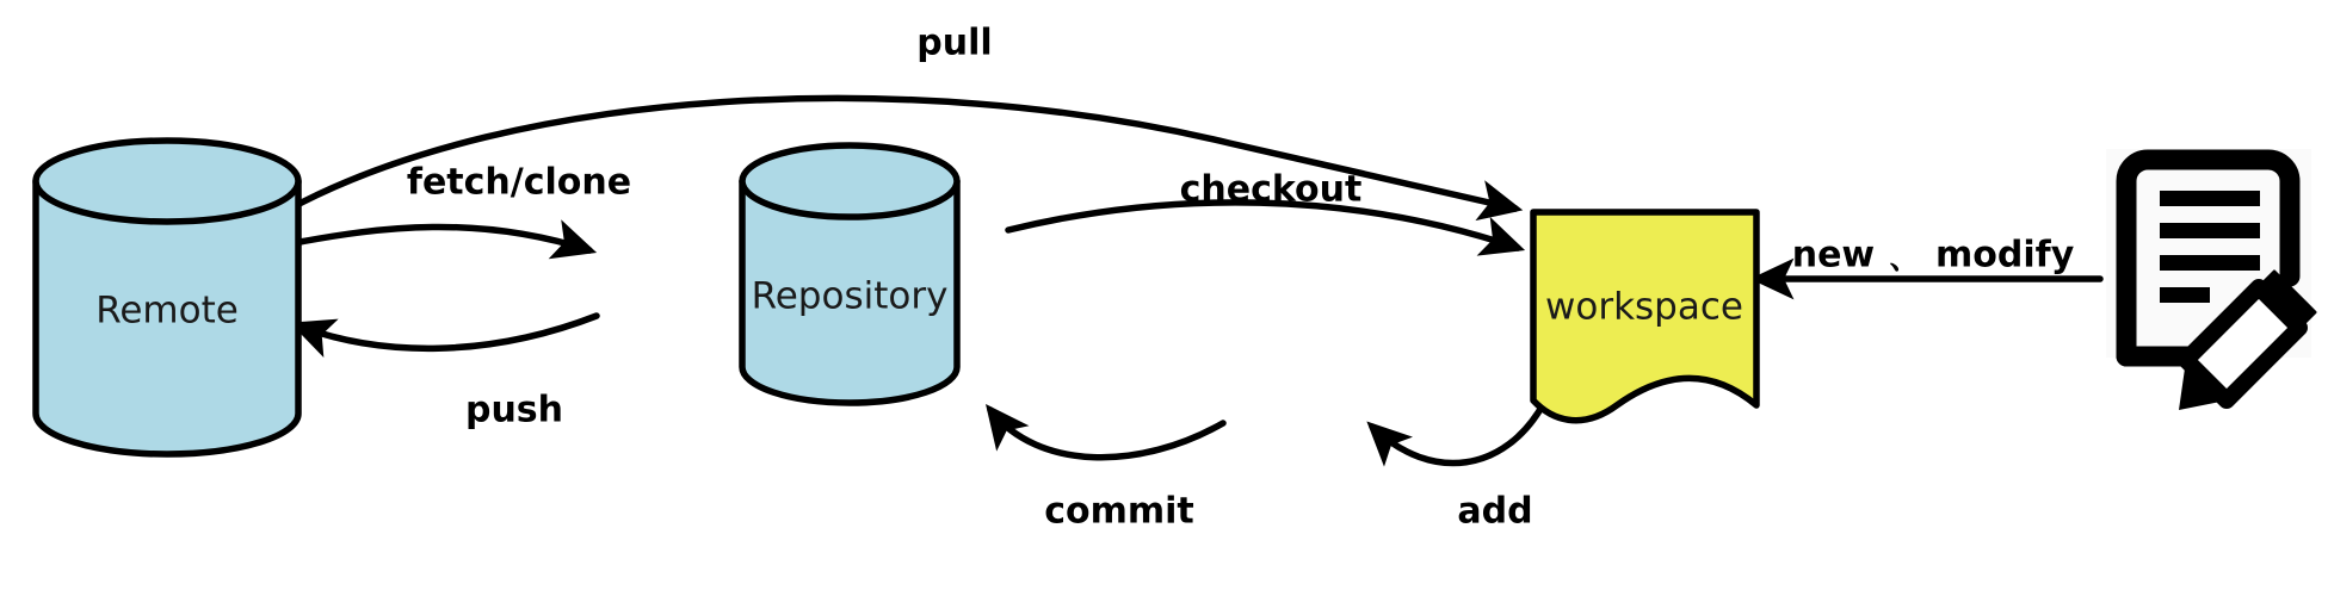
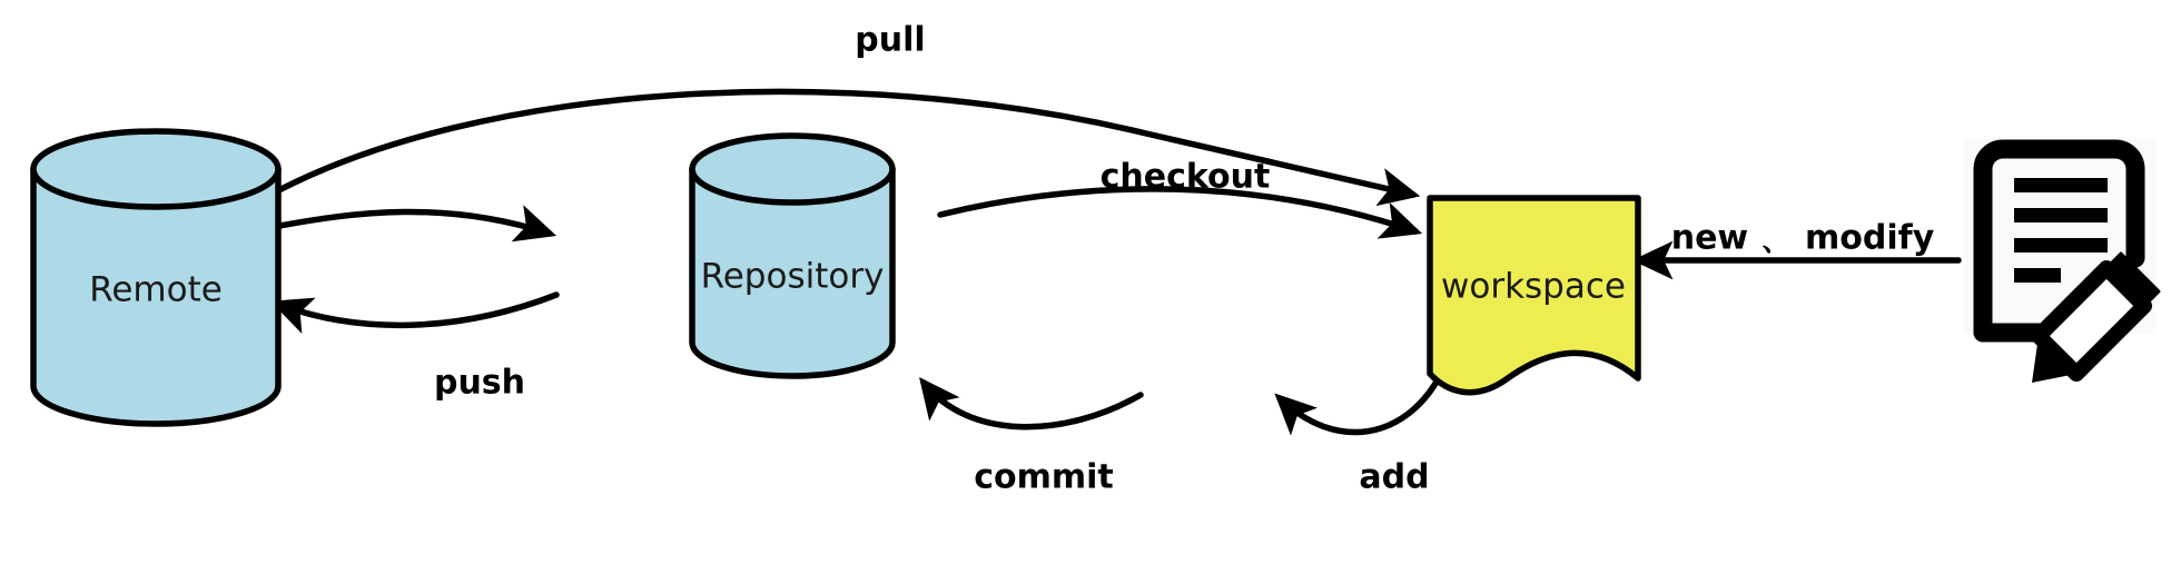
  pull
- fetch/clone
  push
  checkout
  commit
  add
  new 、 modify
  Remote
  Repository
  workspace
